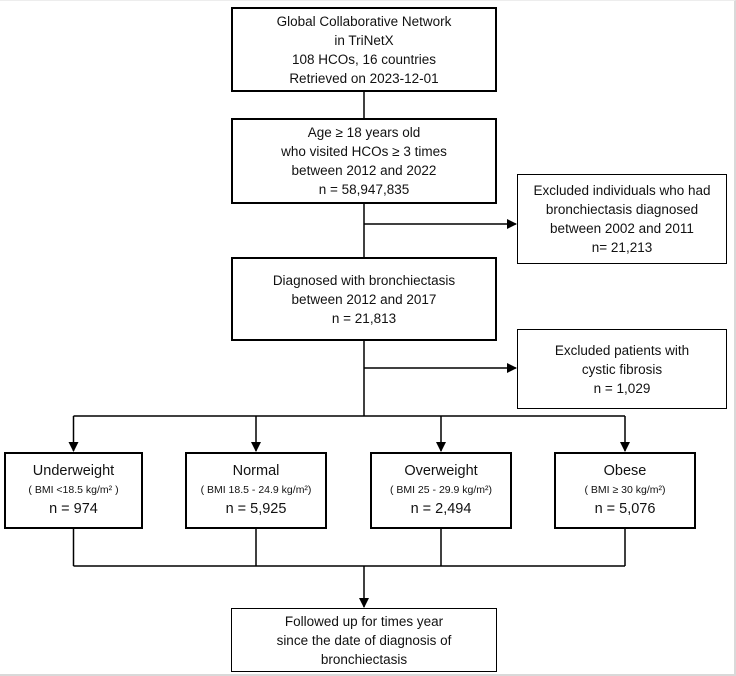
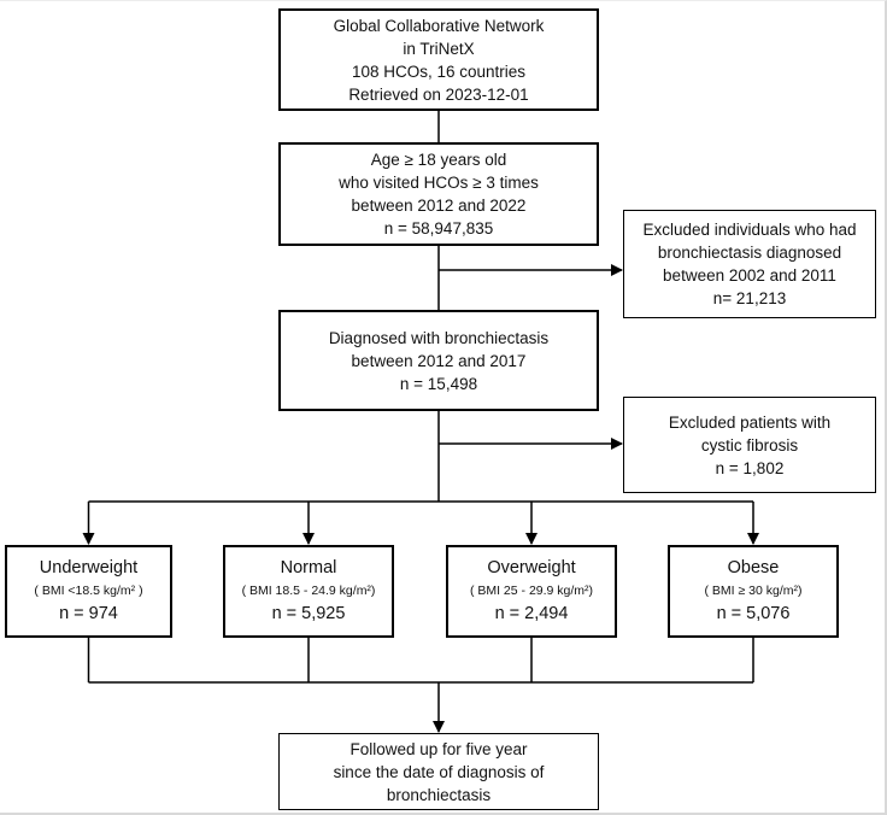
  Global Collaborative Network
  in TriNetX
  108 HCOs, 16 countries
  Retrieved on 2023-12-01
  Age ≥ 18 years old
  who visited HCOs ≥ 3 times
  between 2012 and 2022
  n = 58,947,835
  Excluded individuals who had
  bronchiectasis diagnosed
  between 2002 and 2011
  n= 21,213
  Diagnosed with bronchiectasis
  between 2012 and 2017
- n = 21,813
+ n = 15,498
  Excluded patients with
  cystic fibrosis
- n = 1,029
+ n = 1,802
  Underweight
  ( BMI <18.5 kg/m² )
  n = 974
  Normal
  ( BMI 18.5 - 24.9 kg/m²)
  n = 5,925
  Overweight
  ( BMI 25 - 29.9 kg/m²)
  n = 2,494
  Obese
  ( BMI ≥ 30 kg/m²)
  n = 5,076
- Followed up for times year
+ Followed up for five year
  since the date of diagnosis of
  bronchiectasis
